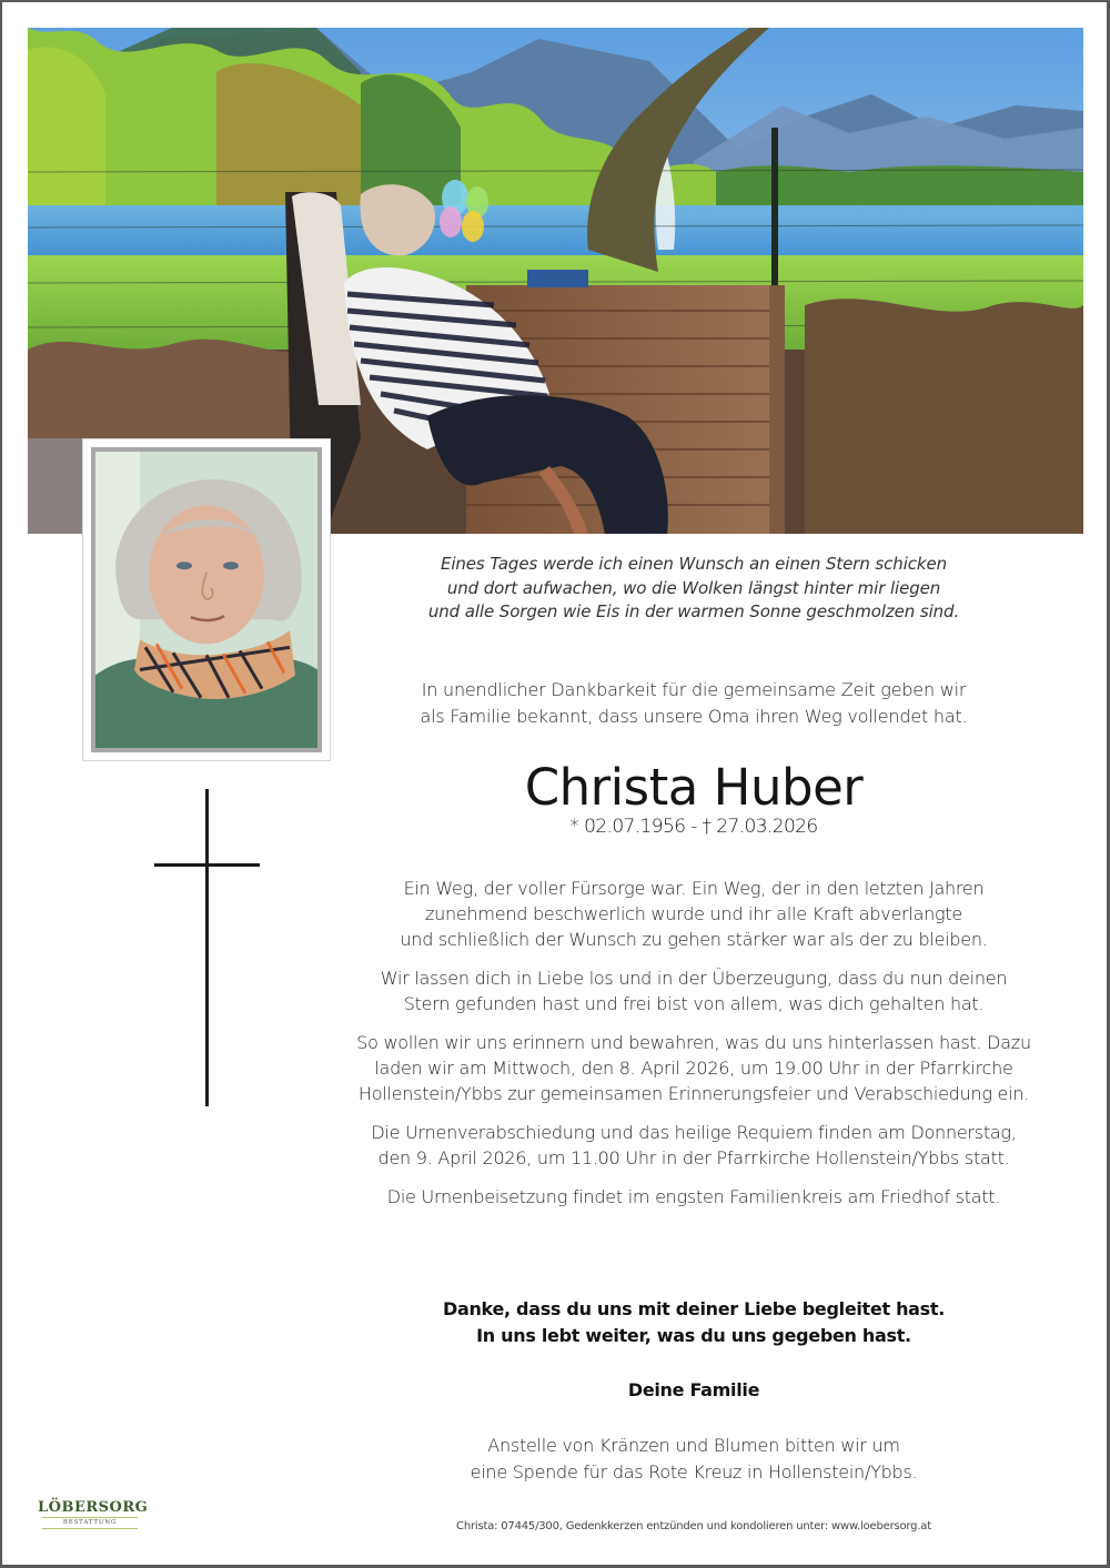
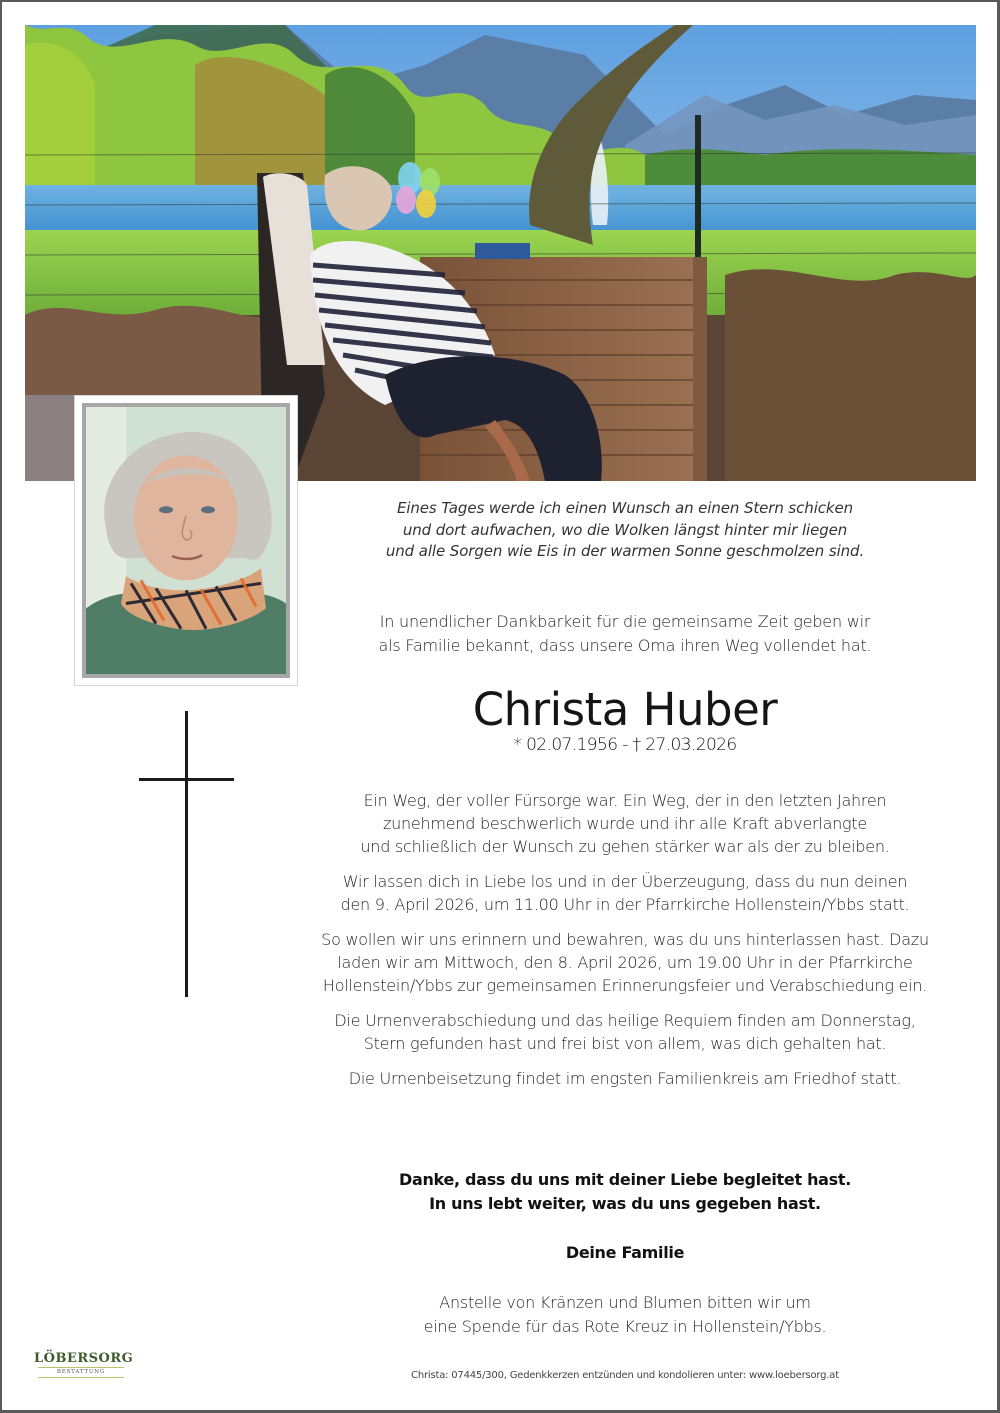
  Eines Tages werde ich einen Wunsch an einen Stern schicken
  und dort aufwachen, wo die Wolken längst hinter mir liegen
  und alle Sorgen wie Eis in der warmen Sonne geschmolzen sind.
  In unendlicher Dankbarkeit für die gemeinsame Zeit geben wir
  als Familie bekannt, dass unsere Oma ihren Weg vollendet hat.
  Christa Huber
  * 02.07.1956 - † 27.03.2026
  Ein Weg, der voller Fürsorge war. Ein Weg, der in den letzten Jahren
  zunehmend beschwerlich wurde und ihr alle Kraft abverlangte
  und schließlich der Wunsch zu gehen stärker war als der zu bleiben.
  Wir lassen dich in Liebe los und in der Überzeugung, dass du nun deinen
- Stern gefunden hast und frei bist von allem, was dich gehalten hat.
+ den 9. April 2026, um 11.00 Uhr in der Pfarrkirche Hollenstein/Ybbs statt.
  So wollen wir uns erinnern und bewahren, was du uns hinterlassen hast. Dazu
  laden wir am Mittwoch, den 8. April 2026, um 19.00 Uhr in der Pfarrkirche
  Hollenstein/Ybbs zur gemeinsamen Erinnerungsfeier und Verabschiedung ein.
  Die Urnenverabschiedung und das heilige Requiem finden am Donnerstag,
- den 9. April 2026, um 11.00 Uhr in der Pfarrkirche Hollenstein/Ybbs statt.
+ Stern gefunden hast und frei bist von allem, was dich gehalten hat.
  Die Urnenbeisetzung findet im engsten Familienkreis am Friedhof statt.
  Danke, dass du uns mit deiner Liebe begleitet hast.
  In uns lebt weiter, was du uns gegeben hast.
  Deine Familie
  Anstelle von Kränzen und Blumen bitten wir um
  eine Spende für das Rote Kreuz in Hollenstein/Ybbs.
  Christa: 07445/300, Gedenkkerzen entzünden und kondolieren unter: www.loebersorg.at
  LÖBERSORG
